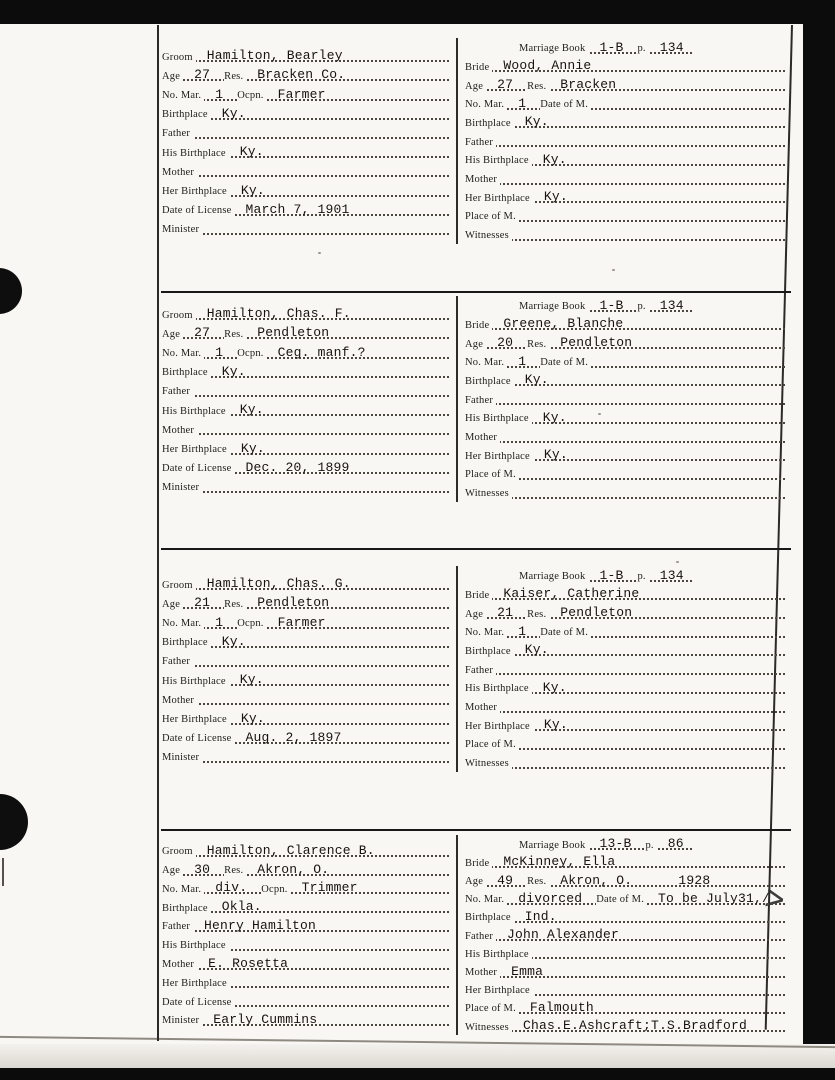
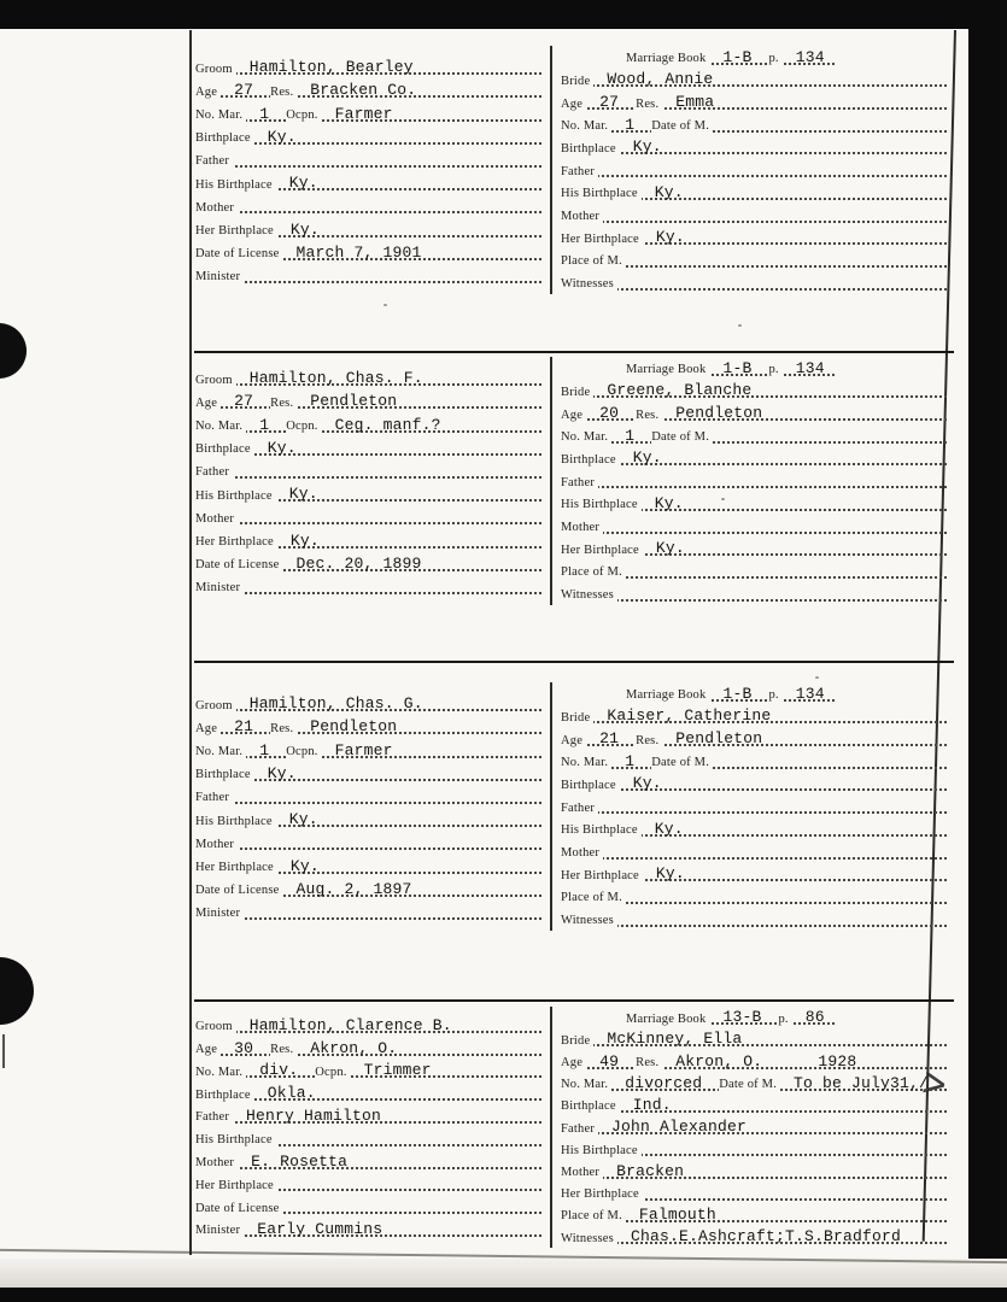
  Groom
  Hamilton, Bearley
  Age
  27
  Res.
  Bracken Co.
  No. Mar.
  1
  Ocpn.
  Farmer
  Birthplace
  Ky.
  Father
  His Birthplace
  Ky.
  Mother
  Her Birthplace
  Ky.
  Date of License
  March 7, 1901
  Minister
  Marriage Book
  1-B
  p.
  134
  Bride
  Wood, Annie
  Age
  27
  Res.
- Bracken
+ Emma
  No. Mar.
  1
  Date of M.
  Birthplace
  Ky.
  Father
  His Birthplace
  Ky.
  Mother
  Her Birthplace
  Ky.
  Place of M.
  Witnesses
  Groom
  Hamilton, Chas. F.
  Age
  27
  Res.
  Pendleton
  No. Mar.
  1
  Ocpn.
  Ceg. manf.?
  Birthplace
  Ky.
  Father
  His Birthplace
  Ky.
  Mother
  Her Birthplace
  Ky.
  Date of License
  Dec. 20, 1899
  Minister
  Marriage Book
  1-B
  p.
  134
  Bride
  Greene, Blanche
  Age
  20
  Res.
  Pendleton
  No. Mar.
  1
  Date of M.
  Birthplace
  Ky.
  Father
  His Birthplace
  Ky.
  Mother
  Her Birthplace
  Ky.
  Place of M.
  Witnesses
  Groom
  Hamilton, Chas. G.
  Age
  21
  Res.
  Pendleton
  No. Mar.
  1
  Ocpn.
  Farmer
  Birthplace
  Ky.
  Father
  His Birthplace
  Ky.
  Mother
  Her Birthplace
  Ky.
  Date of License
  Aug. 2, 1897
  Minister
  Marriage Book
  1-B
  p.
  134
  Bride
  Kaiser, Catherine
  Age
  21
  Res.
  Pendleton
  No. Mar.
  1
  Date of M.
  Birthplace
  Ky.
  Father
  His Birthplace
  Ky.
  Mother
  Her Birthplace
  Ky.
  Place of M.
  Witnesses
  Groom
  Hamilton, Clarence B.
  Age
  30
  Res.
  Akron, O.
  No. Mar.
  div.
  Ocpn.
  Trimmer
  Birthplace
  Okla.
  Father
  Henry Hamilton
  His Birthplace
  Mother
  E. Rosetta
  Her Birthplace
  Date of License
  Minister
  Early Cummins
  Marriage Book
  13-B
  p.
  86
  Bride
  McKinney, Ella
  Age
  49
  Res.
  Akron, O.
  1928
  No. Mar.
  divorced
  Date of M.
  To be July31,/
  Birthplace
  Ind.
  Father
  John Alexander
  His Birthplace
  Mother
- Emma
+ Bracken
  Her Birthplace
  Place of M.
  Falmouth
  Witnesses
  Chas.E.Ashcraft;T.S.Bradford
